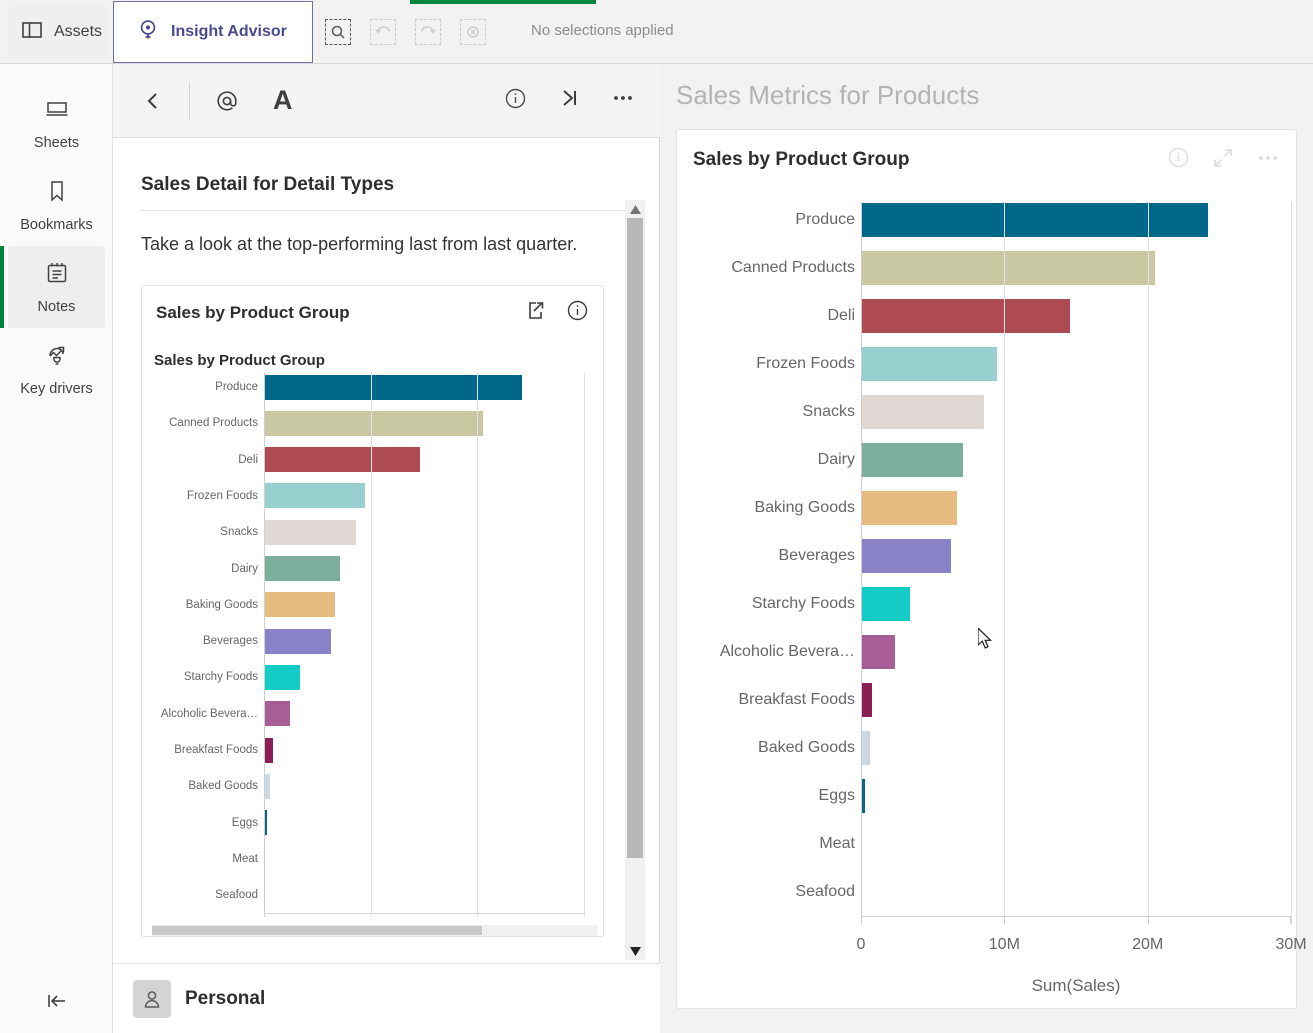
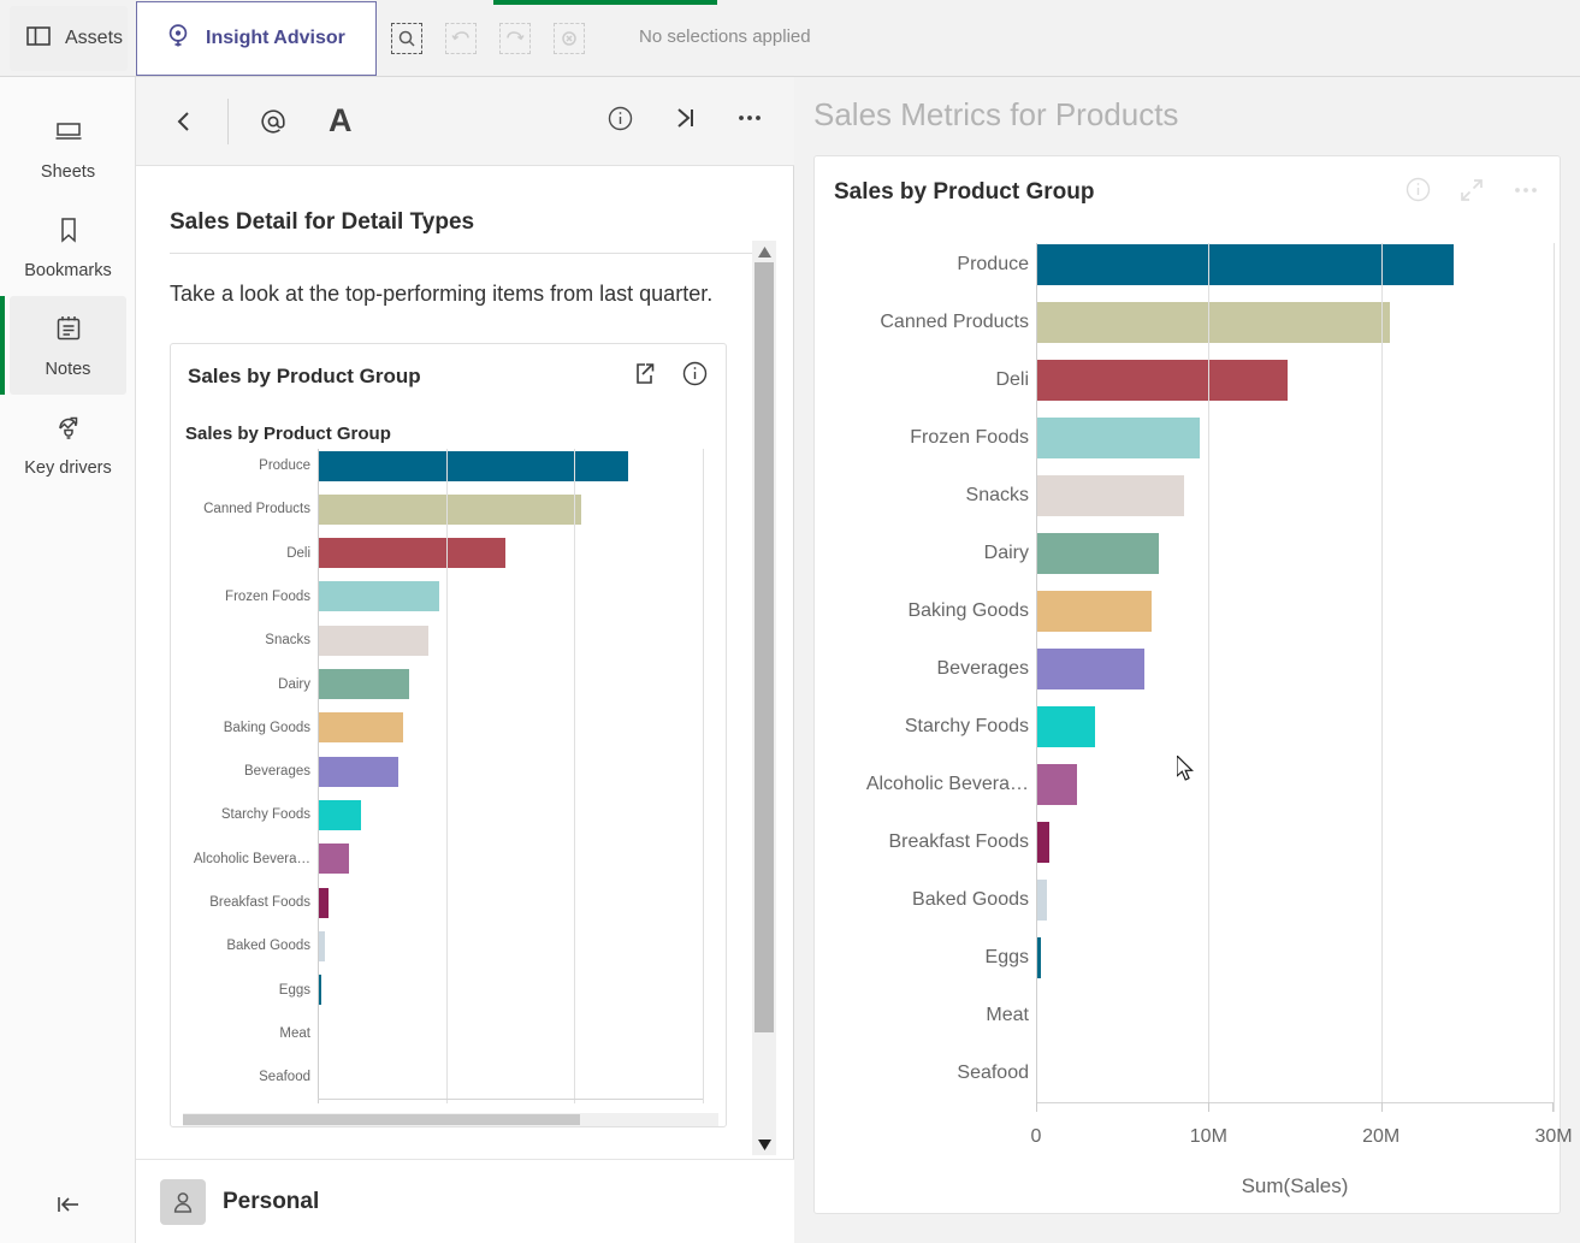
  Assets
  Insight Advisor
  No selections applied
  Sheets
  Bookmarks
  Notes
  Key drivers
  A
  Sales Detail for Detail Types
- Take a look at the top-performing last from last quarter.
+ Take a look at the top-performing items from last quarter.
  Sales by Product Group
  Sales by Product Group
  Produce
  Canned Products
  Deli
  Frozen Foods
  Snacks
  Dairy
  Baking Goods
  Beverages
  Starchy Foods
  Alcoholic Bevera…
  Breakfast Foods
  Baked Goods
  Eggs
  Meat
  Seafood
  Personal
  Sales Metrics for Products
  Sales by Product Group
  Produce
  Canned Products
  Deli
  Frozen Foods
  Snacks
  Dairy
  Baking Goods
  Beverages
  Starchy Foods
  Alcoholic Bevera…
  Breakfast Foods
  Baked Goods
  Eggs
  Meat
  Seafood
  0
  10M
  20M
  30M
  Sum(Sales)
